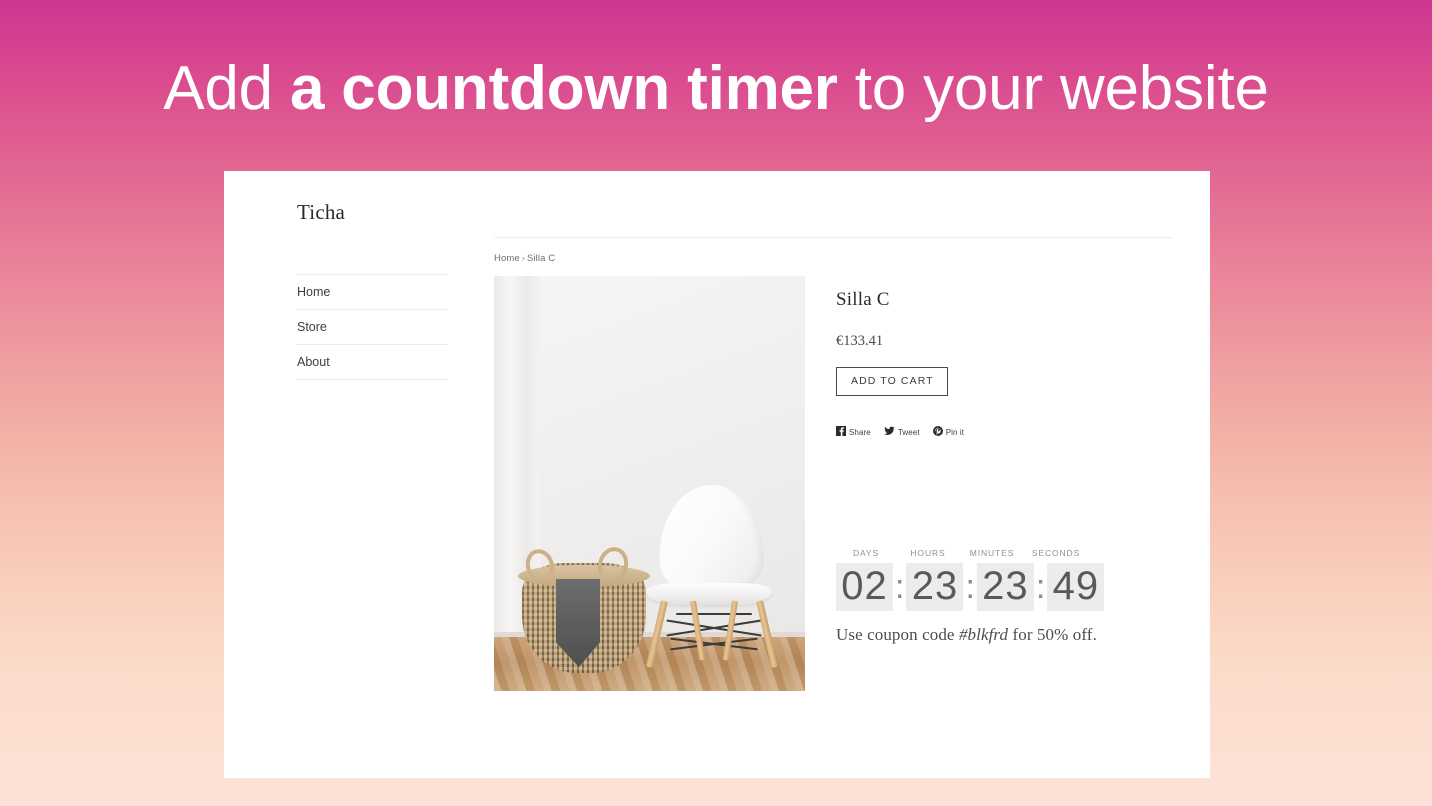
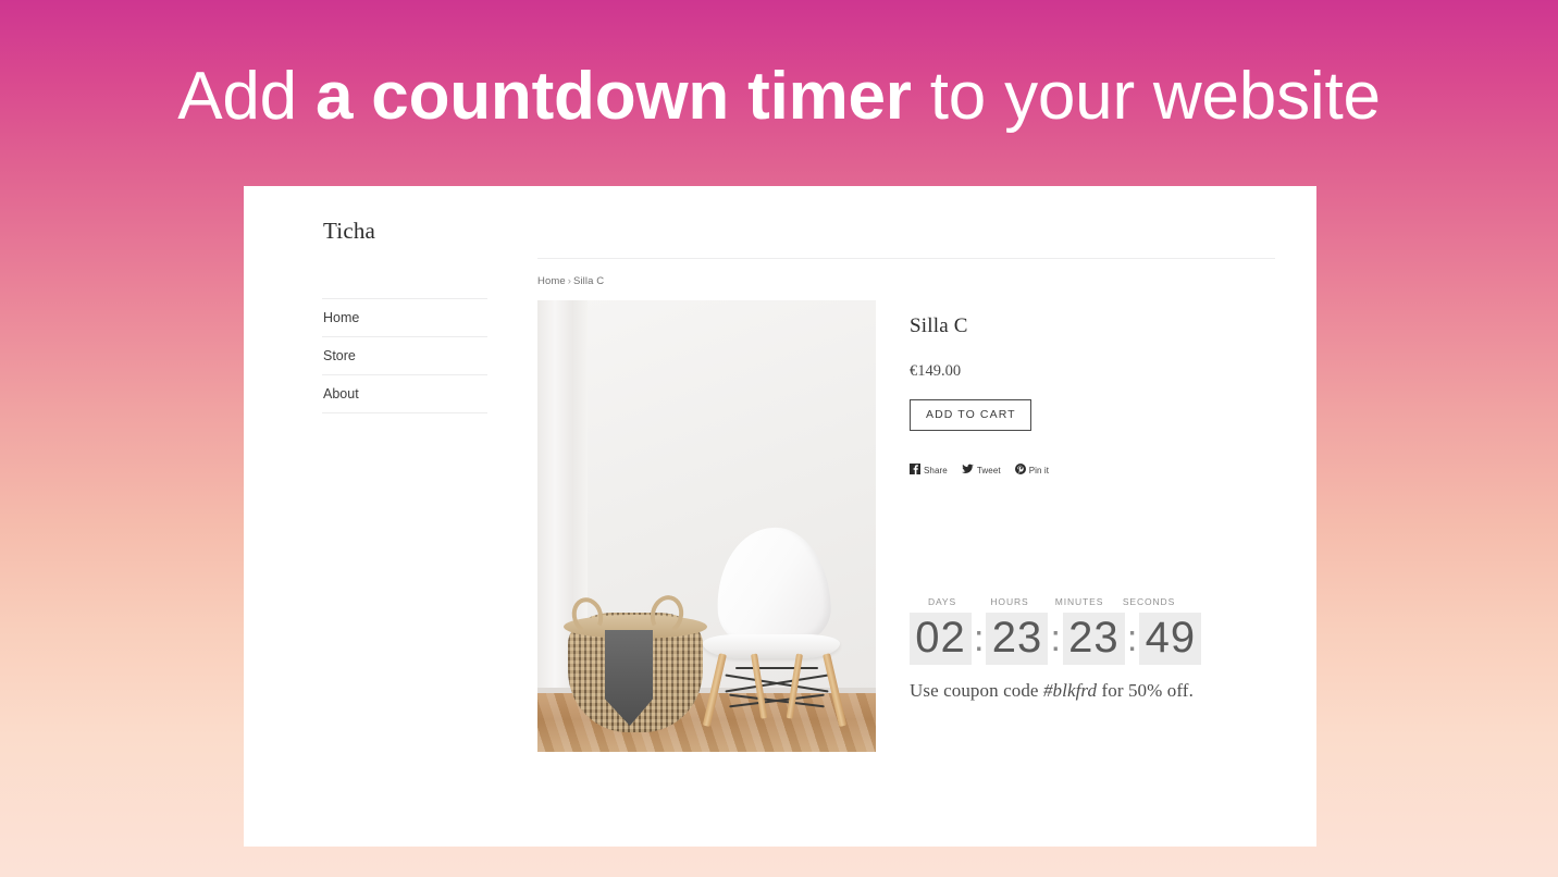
  Add a countdown timer to your website
  Ticha
  Home
  Store
  About
  Home › Silla C
  Silla C
- €133.41
+ €149.00
  ADD TO CART
  Share
  Tweet
  Pin it
  DAYS
  HOURS
  MINUTES
  SECONDS
  02
  :
  23
  :
  23
  :
  49
  Use coupon code #blkfrd for 50% off.
